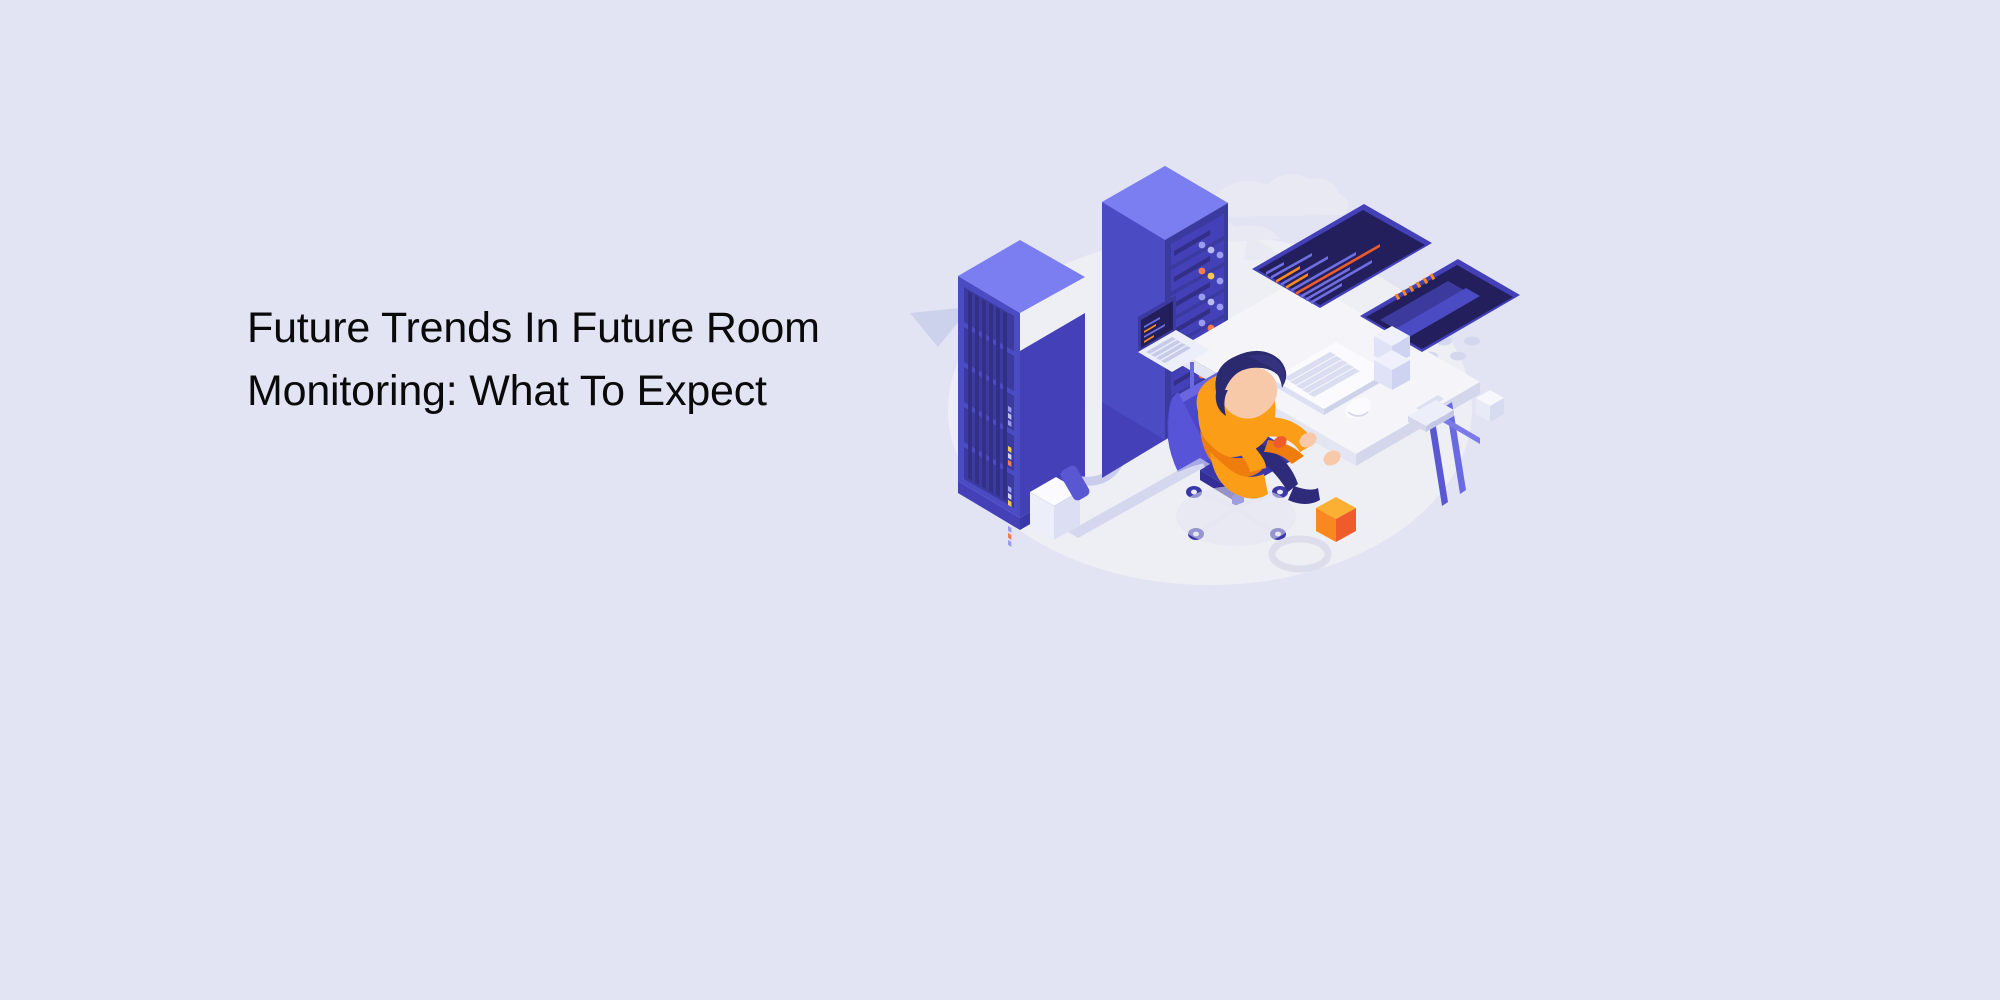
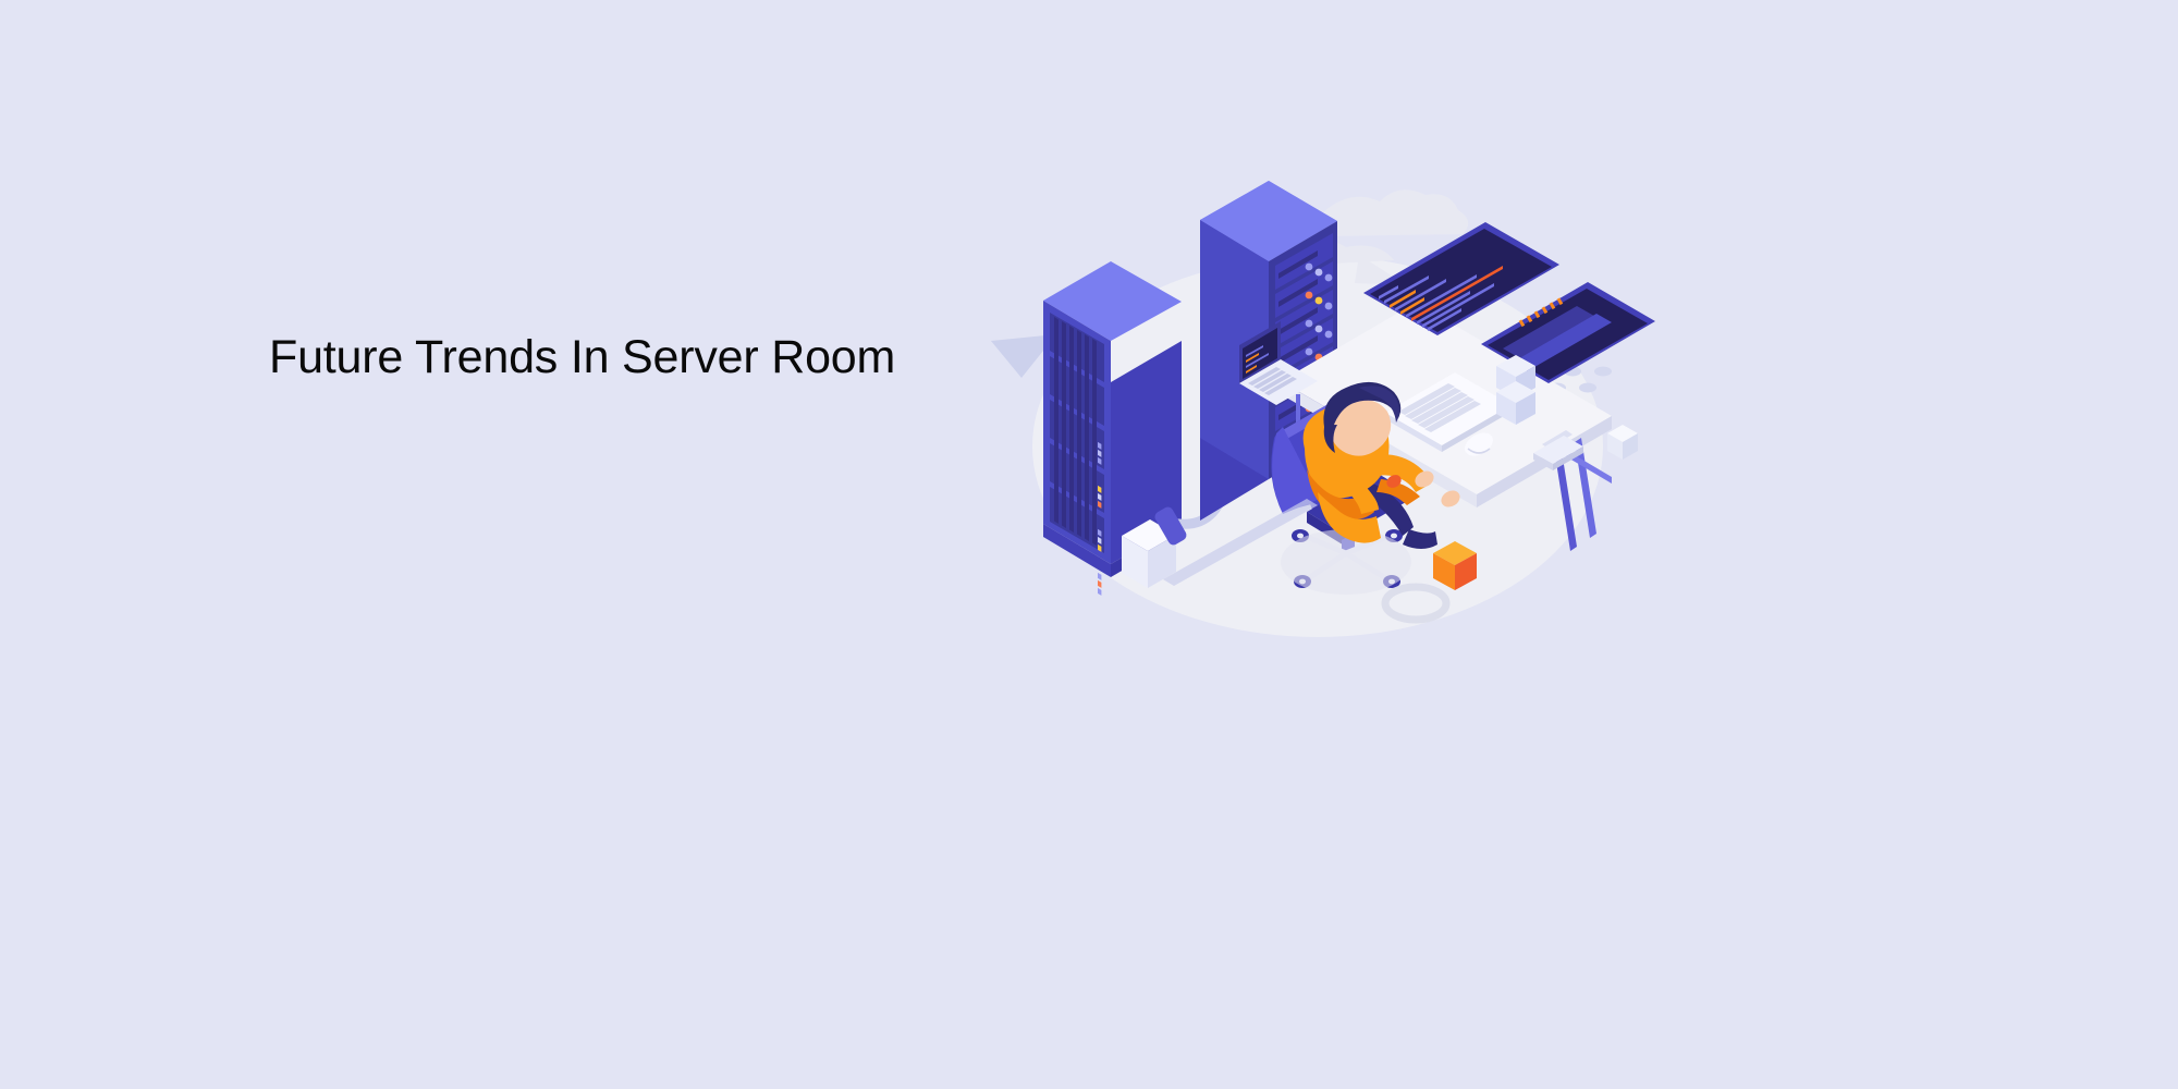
- Future Trends In Future Room
+ Future Trends In Server Room
- Monitoring: What To Expect
